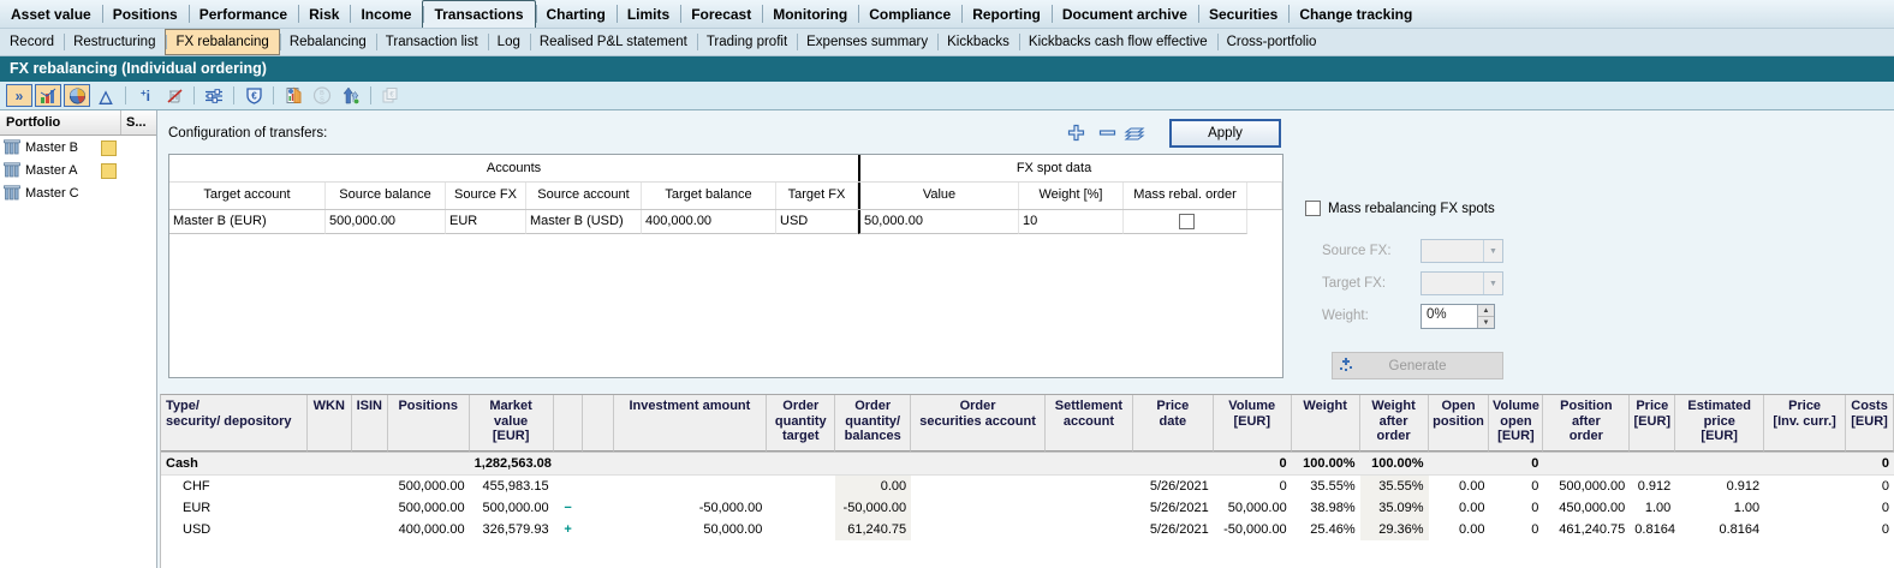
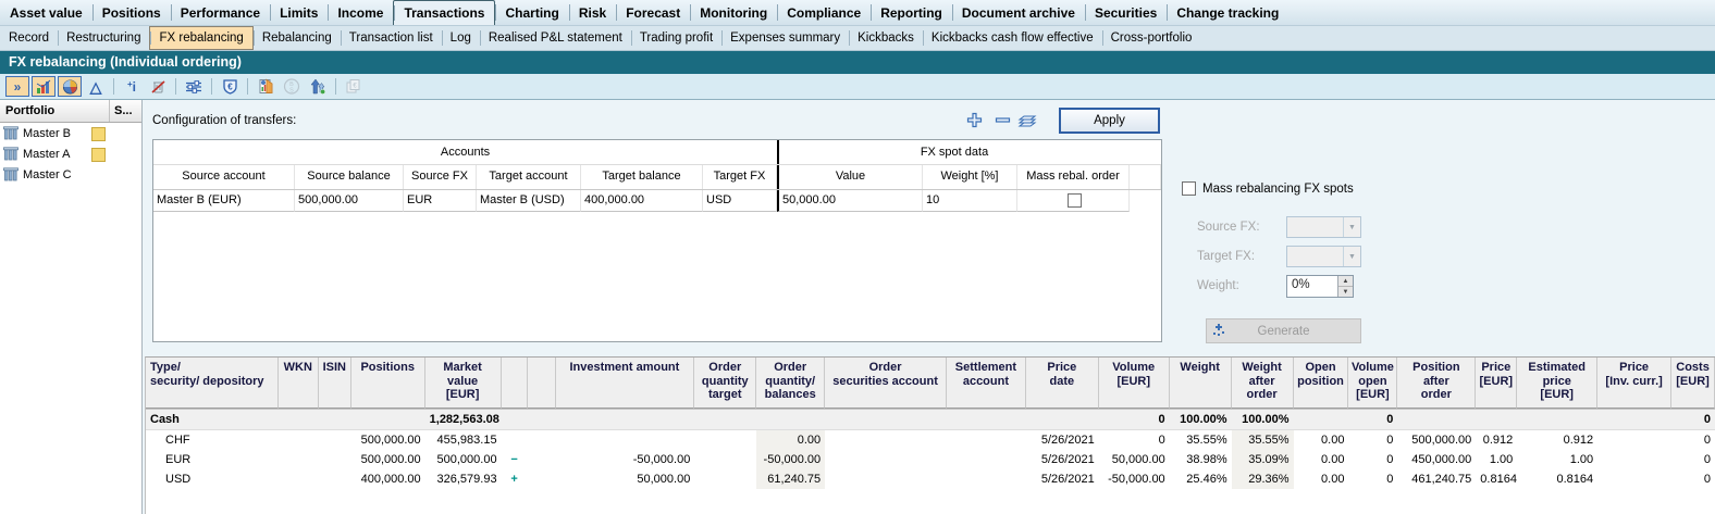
  Asset value
  Positions
  Performance
- Risk
+ Limits
  Income
  Transactions
  Charting
- Limits
+ Risk
  Forecast
  Monitoring
  Compliance
  Reporting
  Document archive
  Securities
  Change tracking
  Record
  Restructuring
  FX rebalancing
  Rebalancing
  Transaction list
  Log
  Realised P&L statement
  Trading profit
  Expenses summary
  Kickbacks
  Kickbacks cash flow effective
  Cross-portfolio
  FX rebalancing (Individual ordering)
  »
  △
  +i
  €
  Portfolio
  S...
  Master B
  Master A
  Master C
  Configuration of transfers:
  Apply
  Accounts
  FX spot data
- Target account
+ Source account
  Source balance
  Source FX
- Source account
+ Target account
  Target balance
  Target FX
  Value
  Weight [%]
  Mass rebal. order
  Master B (EUR)
  500,000.00
  EUR
  Master B (USD)
  400,000.00
  USD
  50,000.00
  10
  Mass rebalancing FX spots
  Source FX:
  Target FX:
  Weight:
  0%
  Generate
  Type/
  security/ depository
  WKN
  ISIN
  Positions
  Market
  value
  [EUR]
  Investment amount
  Order
  quantity
  target
  Order
  quantity/
  balances
  Order
  securities account
  Settlement
  account
  Price
  date
  Volume
  [EUR]
  Weight
  Weight
  after
  order
  Open
  position
  Volume
  open
  [EUR]
  Position
  after
  order
  Price
  [EUR]
  Estimated
  price
  [EUR]
  Price
  [Inv. curr.]
  Costs
  [EUR]
  Cash
  1,282,563.08
  0
  100.00%
  100.00%
  0
  0
  CHF
  500,000.00
  455,983.15
  0.00
  5/26/2021
  0
  35.55%
  35.55%
  0.00
  0
  500,000.00
  0.912
  0.912
  0
  EUR
  500,000.00
  500,000.00
  −
  -50,000.00
  -50,000.00
  5/26/2021
  50,000.00
  38.98%
  35.09%
  0.00
  0
  450,000.00
  1.00
  1.00
  0
  USD
  400,000.00
  326,579.93
  +
  50,000.00
  61,240.75
  5/26/2021
  -50,000.00
  25.46%
  29.36%
  0.00
  0
  461,240.75
  0.8164
  0.8164
  0
